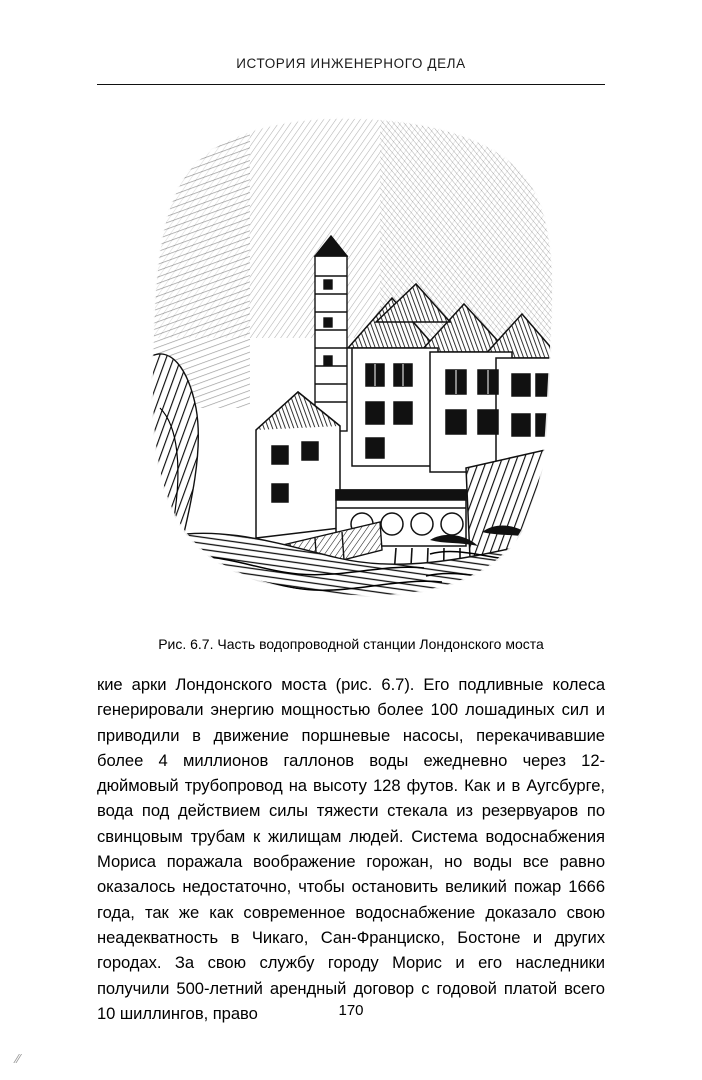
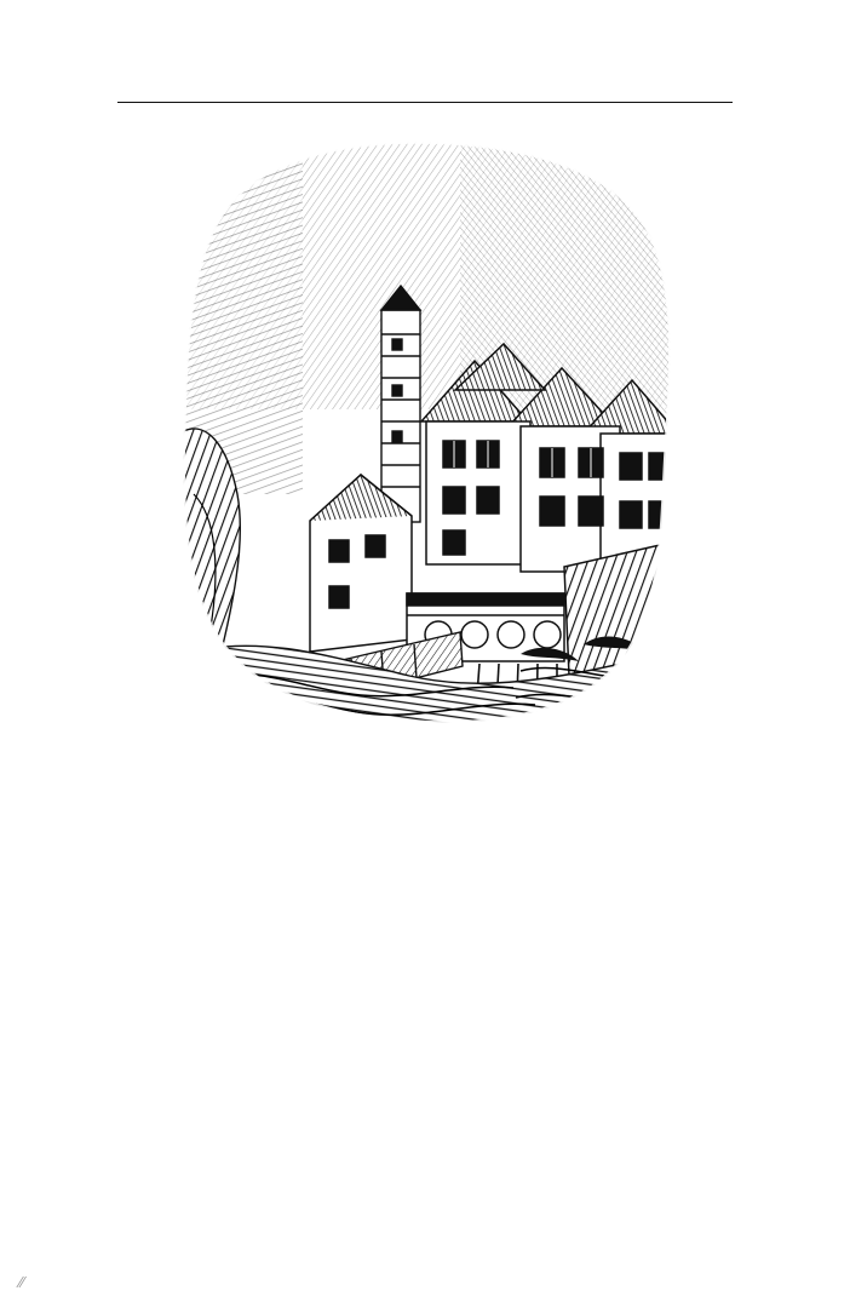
- ИСТОРИЯ ИНЖЕНЕРНОГО ДЕЛА
- Рис. 6.7. Часть водопроводной станции Лондонского моста
- кие арки Лондонского моста (рис. 6.7). Его подливные колеса генерировали энергию мощностью более 100 лошадиных сил и приводили в движение поршневые насосы, перекачивавшие более 4 миллионов галлонов воды ежедневно через 12-дюймовый трубопровод на высоту 128 футов. Как и в Аугсбурге, вода под действием силы тяжести стекала из резервуаров по свинцовым трубам к жилищам людей. Система водоснабжения Мориса поражала воображение горожан, но воды все равно оказалось недостаточно, чтобы остановить великий пожар 1666 года, так же как современное водоснабжение доказало свою неадекватность в Чикаго, Сан-Франциско, Бостоне и других городах. За свою службу городу Морис и его наследники получили 500-летний арендный договор с годовой платой всего 10 шиллингов, право
- 170
  ⁄⁄
